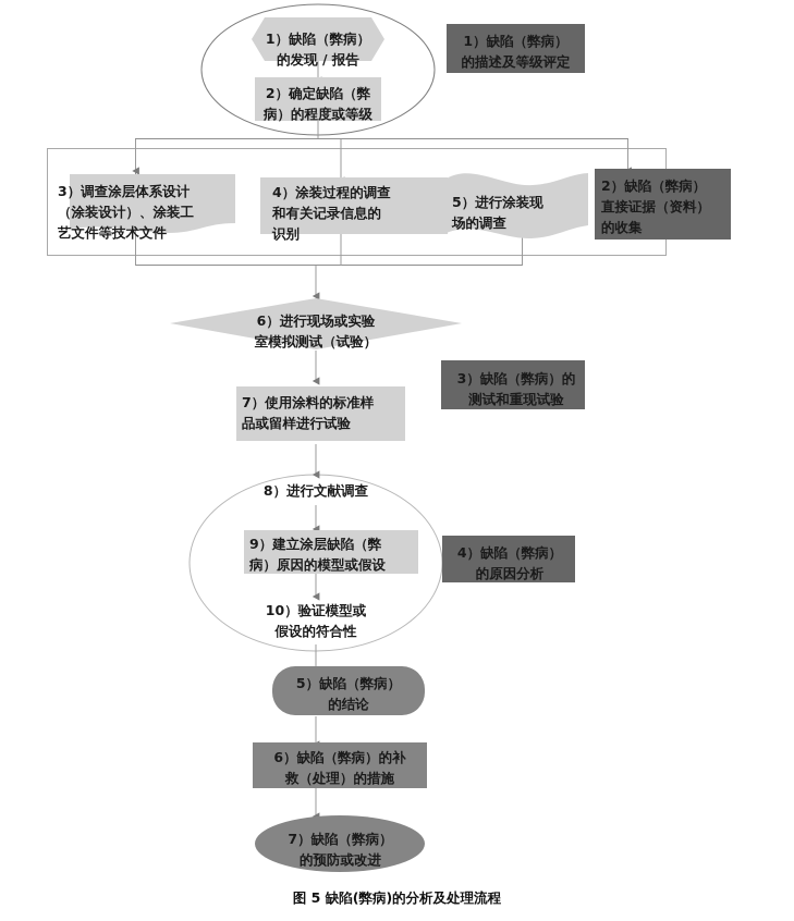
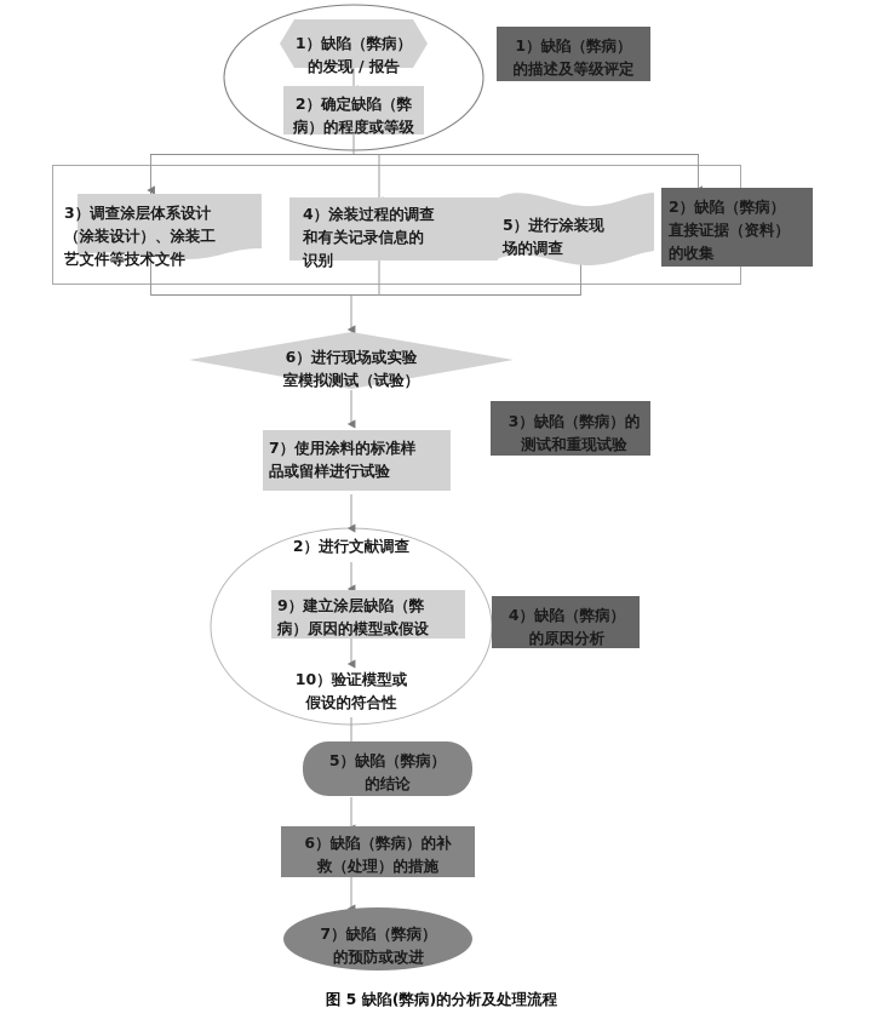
  1）缺陷（弊病）
  的发现 / 报告
  2）确定缺陷（弊
  病）的程度或等级
  1）缺陷（弊病）
  的描述及等级评定
  3）调查涂层体系设计
  （涂装设计）、涂装工
  艺文件等技术文件
  4）涂装过程的调查
  和有关记录信息的
  识别
  5）进行涂装现
  场的调查
  2）缺陷（弊病）
  直接证据（资料）
  的收集
  6）进行现场或实验
  室模拟测试（试验）
  7）使用涂料的标准样
  品或留样进行试验
  3）缺陷（弊病）的
  测试和重现试验
- 8）进行文献调查
+ 2）进行文献调查
  9）建立涂层缺陷（弊
  病）原因的模型或假设
  10）验证模型或
  假设的符合性
  4）缺陷（弊病）
  的原因分析
  5）缺陷（弊病）
  的结论
  6）缺陷（弊病）的补
  救（处理）的措施
  7）缺陷（弊病）
  的预防或改进
  图 5 缺陷(弊病)的分析及处理流程
